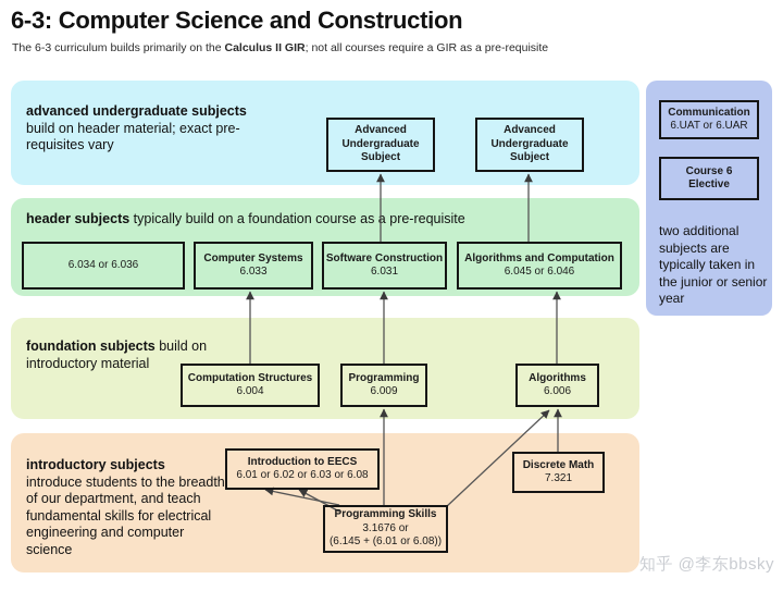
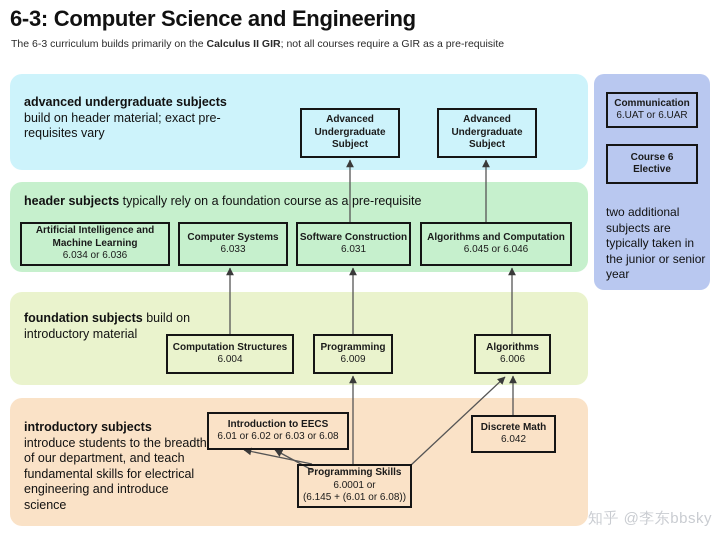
- 6-3: Computer Science and Construction
+ 6-3: Computer Science and Engineering
  The 6-3 curriculum builds primarily on the Calculus II GIR; not all courses require a GIR as a pre-requisite
  advanced undergraduate subjects
  build on header material; exact pre-requisites vary
- header subjects typically build on a foundation course as a pre-requisite
+ header subjects typically rely on a foundation course as a pre-requisite
  foundation subjects build on introductory material
  introductory subjects
- introduce students to the breadth of our department, and teach fundamental skills for electrical engineering and computer science
+ introduce students to the breadth of our department, and teach fundamental skills for electrical engineering and introduce science
  Advanced Undergraduate Subject
  Advanced Undergraduate Subject
+ Artificial Intelligence and Machine Learning
  6.034 or 6.036
  Computer Systems
  6.033
  Software Construction
  6.031
  Algorithms and Computation
  6.045 or 6.046
  Computation Structures
  6.004
  Programming
  6.009
  Algorithms
  6.006
  Introduction to EECS
  6.01 or 6.02 or 6.03 or 6.08
  Discrete Math
- 7.321
+ 6.042
  Programming Skills
- 3.1676 or
+ 6.0001 or
  (6.145 + (6.01 or 6.08))
  Communication
  6.UAT or 6.UAR
  Course 6
  Elective
  two additional subjects are typically taken in the junior or senior year
  知乎 @李东bbsky
